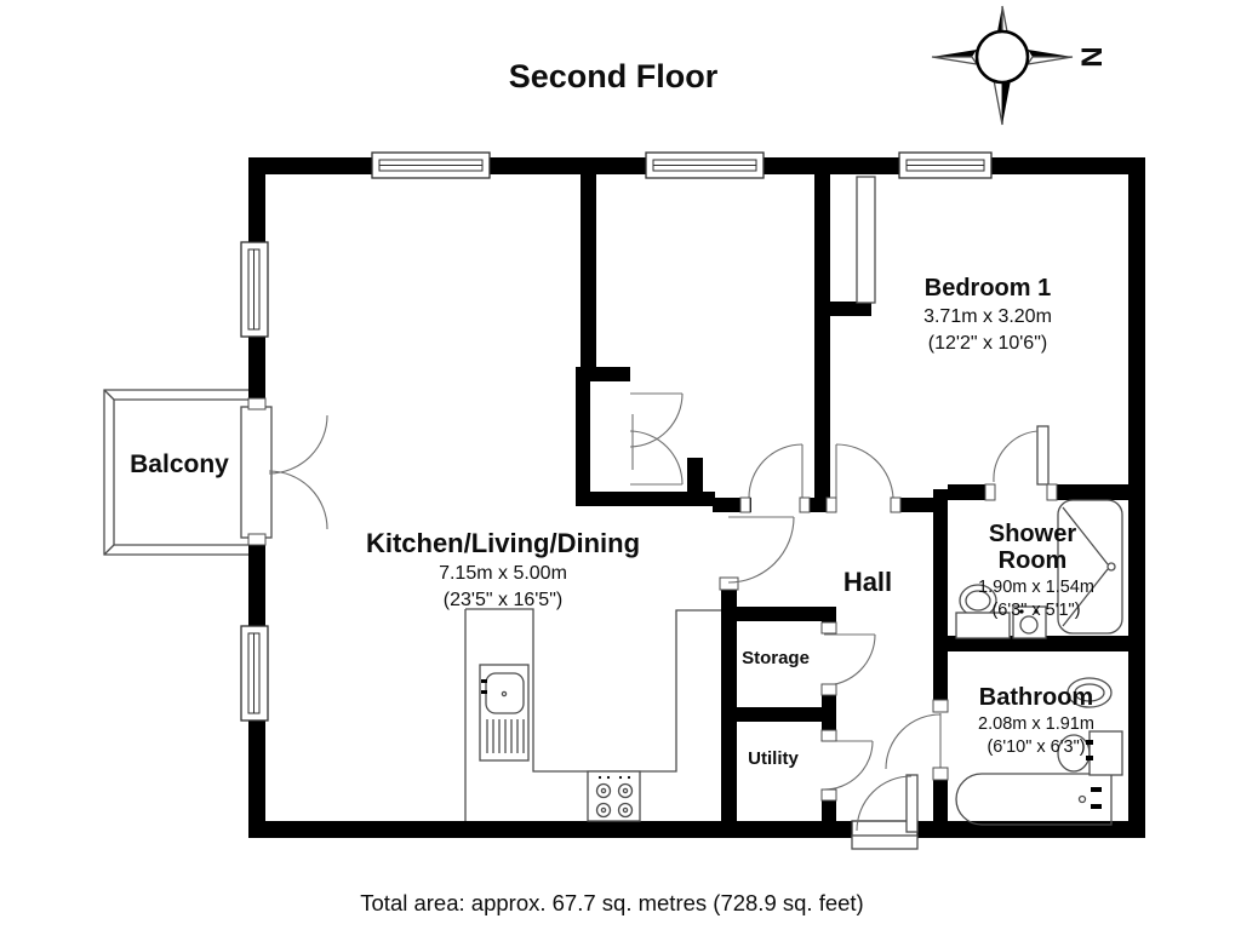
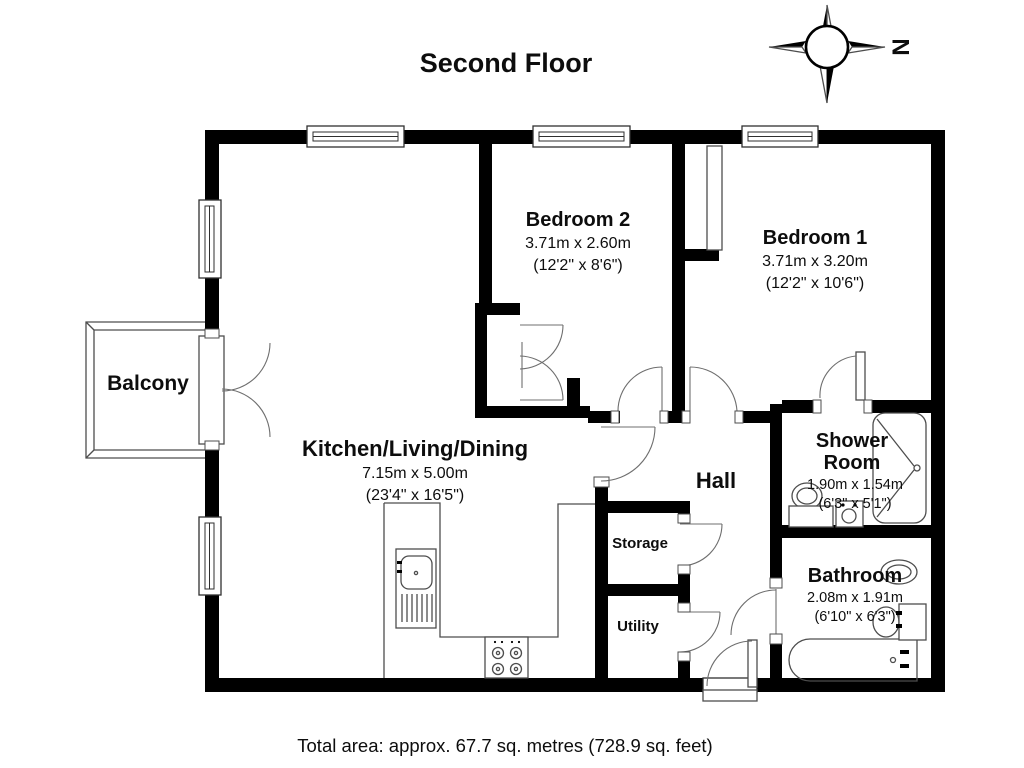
  Second Floor
  Kitchen/Living/Dining
  7.15m x 5.00m
- (23'5" x 16'5")
+ (23'4" x 16'5")
+ Bedroom 2
+ 3.71m x 2.60m
+ (12'2" x 8'6")
  Bedroom 1
  3.71m x 3.20m
  (12'2" x 10'6")
  Shower
  Room
  1.90m x 1.54m
  (6'3" x 5'1")
  Bathroom
  2.08m x 1.91m
  (6'10" x 6'3")
  Balcony
  Hall
  Storage
  Utility
  Total area: approx. 67.7 sq. metres (728.9 sq. feet)
